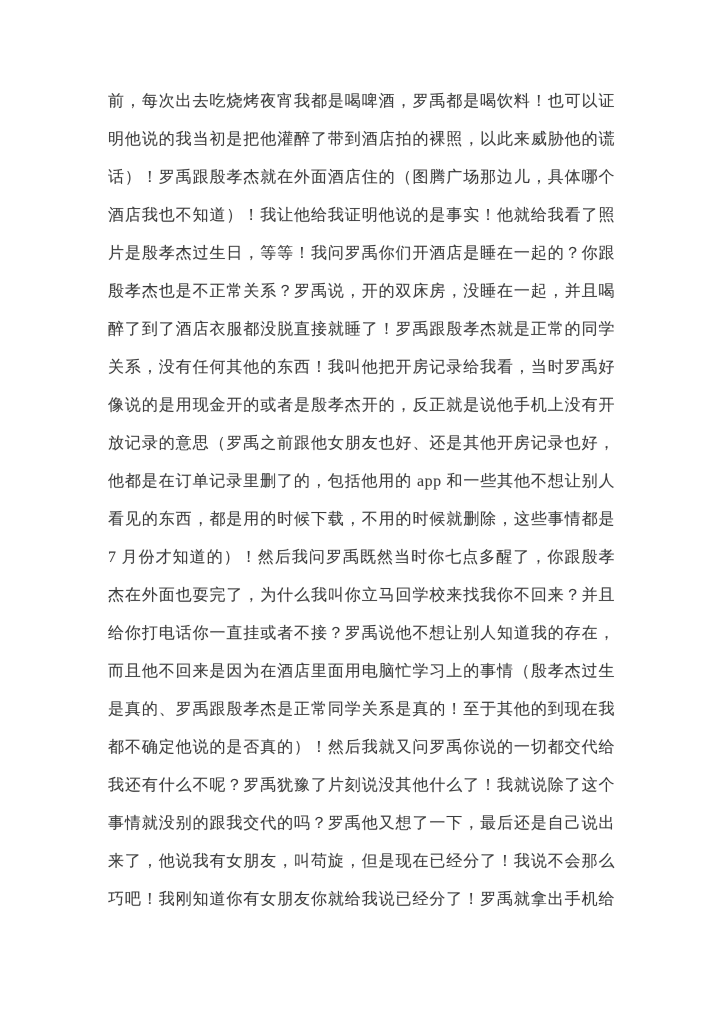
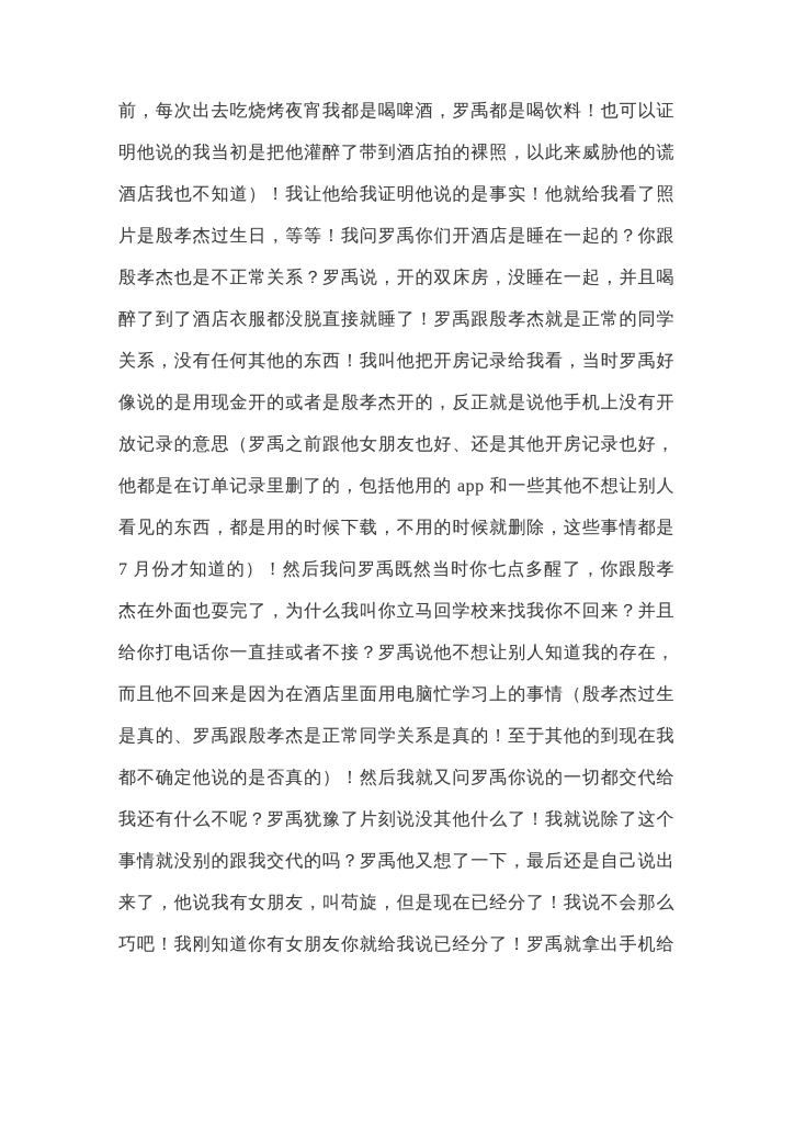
  前，每次出去吃烧烤夜宵我都是喝啤酒，罗禹都是喝饮料！也可以证
  明他说的我当初是把他灌醉了带到酒店拍的裸照，以此来威胁他的谎
- 话）！罗禹跟殷孝杰就在外面酒店住的（图腾广场那边儿，具体哪个
  酒店我也不知道）！我让他给我证明他说的是事实！他就给我看了照
  片是殷孝杰过生日，等等！我问罗禹你们开酒店是睡在一起的？你跟
  殷孝杰也是不正常关系？罗禹说，开的双床房，没睡在一起，并且喝
  醉了到了酒店衣服都没脱直接就睡了！罗禹跟殷孝杰就是正常的同学
  关系，没有任何其他的东西！我叫他把开房记录给我看，当时罗禹好
  像说的是用现金开的或者是殷孝杰开的，反正就是说他手机上没有开
  放记录的意思（罗禹之前跟他女朋友也好、还是其他开房记录也好，
  他都是在订单记录里删了的，包括他用的 app 和一些其他不想让别人
  看见的东西，都是用的时候下载，不用的时候就删除，这些事情都是
  7 月份才知道的）！然后我问罗禹既然当时你七点多醒了，你跟殷孝
  杰在外面也耍完了，为什么我叫你立马回学校来找我你不回来？并且
  给你打电话你一直挂或者不接？罗禹说他不想让别人知道我的存在，
  而且他不回来是因为在酒店里面用电脑忙学习上的事情（殷孝杰过生
  是真的、罗禹跟殷孝杰是正常同学关系是真的！至于其他的到现在我
  都不确定他说的是否真的）！然后我就又问罗禹你说的一切都交代给
  我还有什么不呢？罗禹犹豫了片刻说没其他什么了！我就说除了这个
  事情就没别的跟我交代的吗？罗禹他又想了一下，最后还是自己说出
  来了，他说我有女朋友，叫苟旋，但是现在已经分了！我说不会那么
  巧吧！我刚知道你有女朋友你就给我说已经分了！罗禹就拿出手机给
